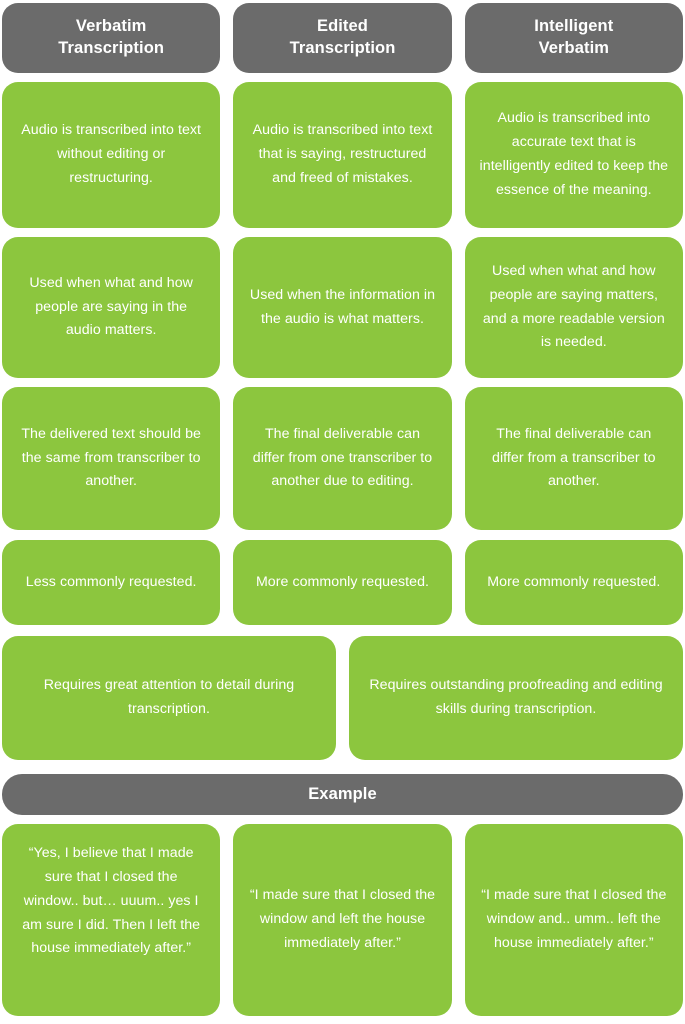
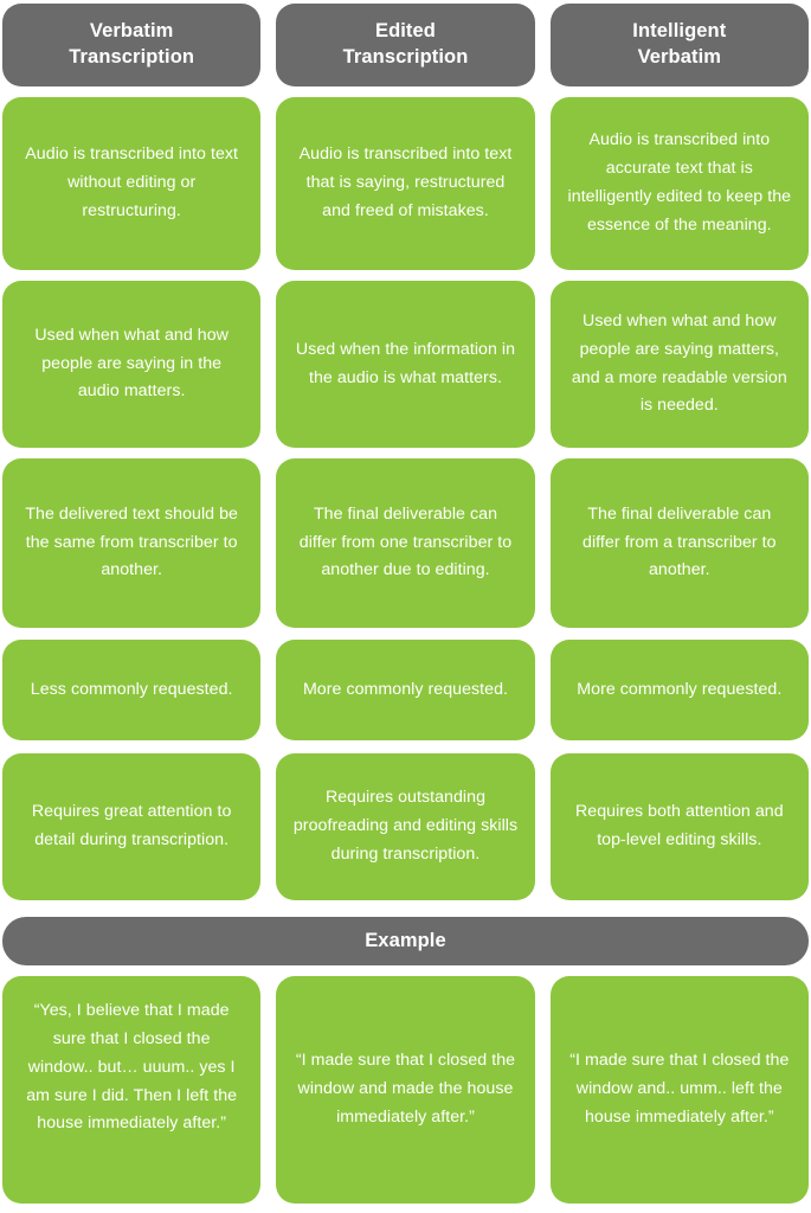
  Verbatim
  Transcription
  Edited
  Transcription
  Intelligent
  Verbatim
  Audio is transcribed into text without editing or restructuring.
  Audio is transcribed into text that is saying, restructured and freed of mistakes.
  Audio is transcribed into accurate text that is intelligently edited to keep the essence of the meaning.
  Used when what and how people are saying in the audio matters.
  Used when the information in the audio is what matters.
  Used when what and how people are saying matters, and a more readable version is needed.
  The delivered text should be the same from transcriber to another.
  The final deliverable can differ from one transcriber to another due to editing.
  The final deliverable can differ from a transcriber to another.
  Less commonly requested.
  More commonly requested.
  More commonly requested.
  Requires great attention to detail during transcription.
  Requires outstanding proofreading and editing skills during transcription.
+ Requires both attention and top-level editing skills.
  Example
  “Yes, I believe that I made sure that I closed the window.. but… uuum.. yes I am sure I did. Then I left the house immediately after.”
- “I made sure that I closed the window and left the house immediately after.”
+ “I made sure that I closed the window and made the house immediately after.”
  “I made sure that I closed the window and.. umm.. left the house immediately after.”
